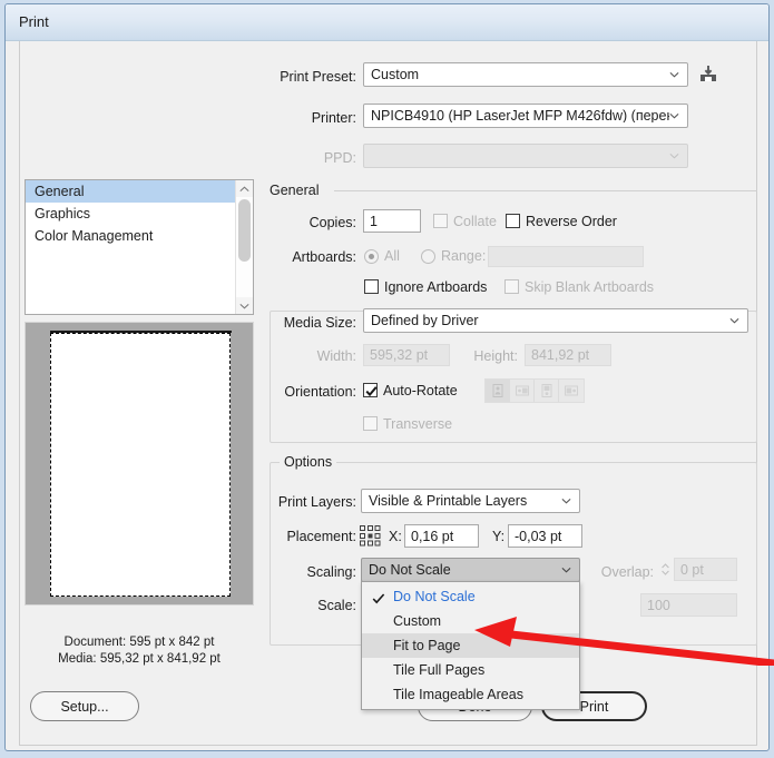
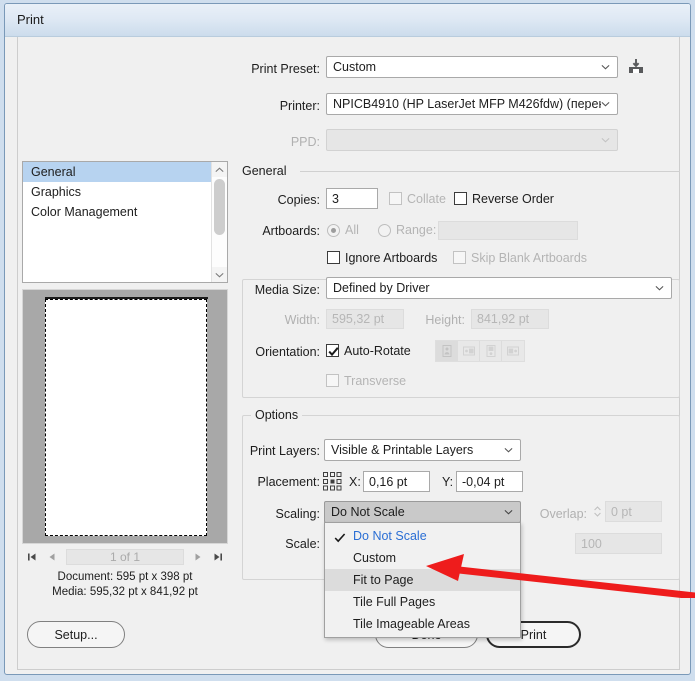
  Print
  Print Preset:
  Custom
  Printer:
  NPICB4910 (HP LaserJet MFP M426fdw) (пере
  PPD:
  General
  Graphics
  Color Management
+ 1 of 1
- Document: 595 pt x 842 pt
+ Document: 595 pt x 398 pt
  Media: 595,32 pt x 841,92 pt
  General
  Copies:
- 1
+ 3
  Collate
  Reverse Order
  Artboards:
  All
  Range:
  Ignore Artboards
  Skip Blank Artboards
  Media Size:
  Defined by Driver
  Width:
  595,32 pt
  Height:
  841,92 pt
  Orientation:
  Auto-Rotate
  Transverse
  Options
  Print Layers:
  Visible & Printable Layers
  Placement:
  X:
  0,16 pt
  Y:
- -0,03 pt
+ -0,04 pt
  Scaling:
  Do Not Scale
  Overlap:
  0 pt
  Scale:
  100
  Do Not Scale
  Custom
  Fit to Page
  Tile Full Pages
  Tile Imageable Areas
  Setup...
  Print
